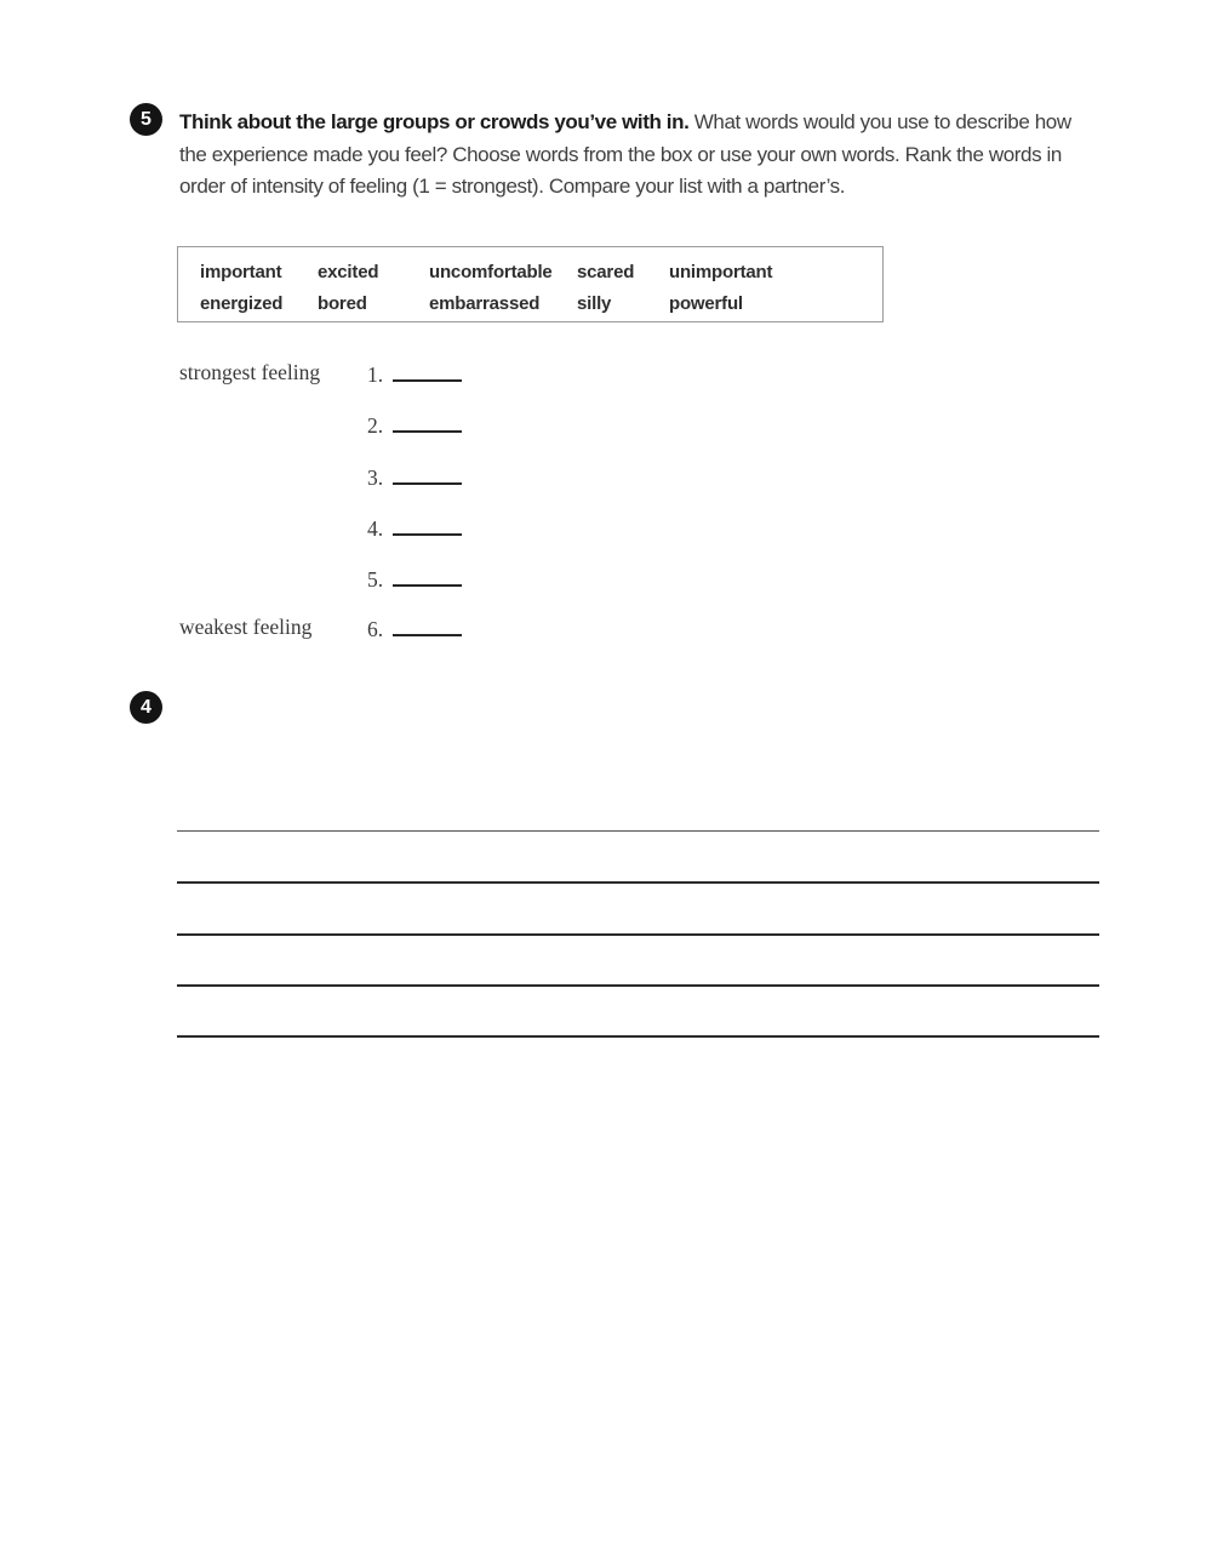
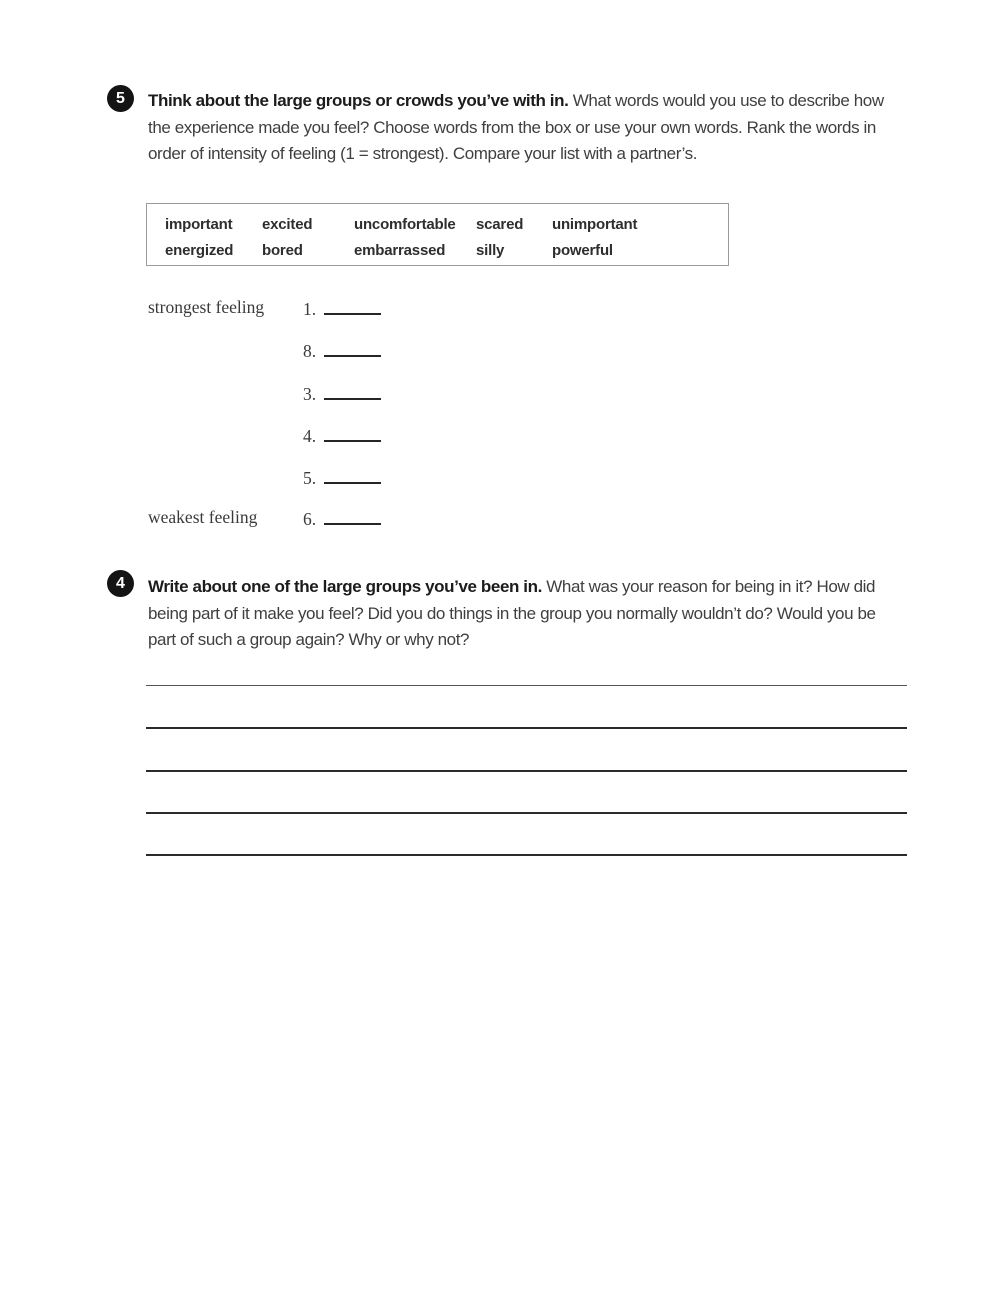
  5
  Think about the large groups or crowds you’ve with in. What words would you use to describe how the experience made you feel? Choose words from the box or use your own words. Rank the words in order of intensity of feeling (1 = strongest). Compare your list with a partner’s.
  important
  energized
  excited
  bored
  uncomfortable
  embarrassed
  scared
  silly
  unimportant
  powerful
  strongest feeling
  1.
- 2.
+ 8.
  3.
  4.
  5.
  6.
  weakest feeling
  4
+ Write about one of the large groups you’ve been in. What was your reason for being in it? How did being part of it make you feel? Did you do things in the group you normally wouldn’t do? Would you be part of such a group again? Why or why not?
